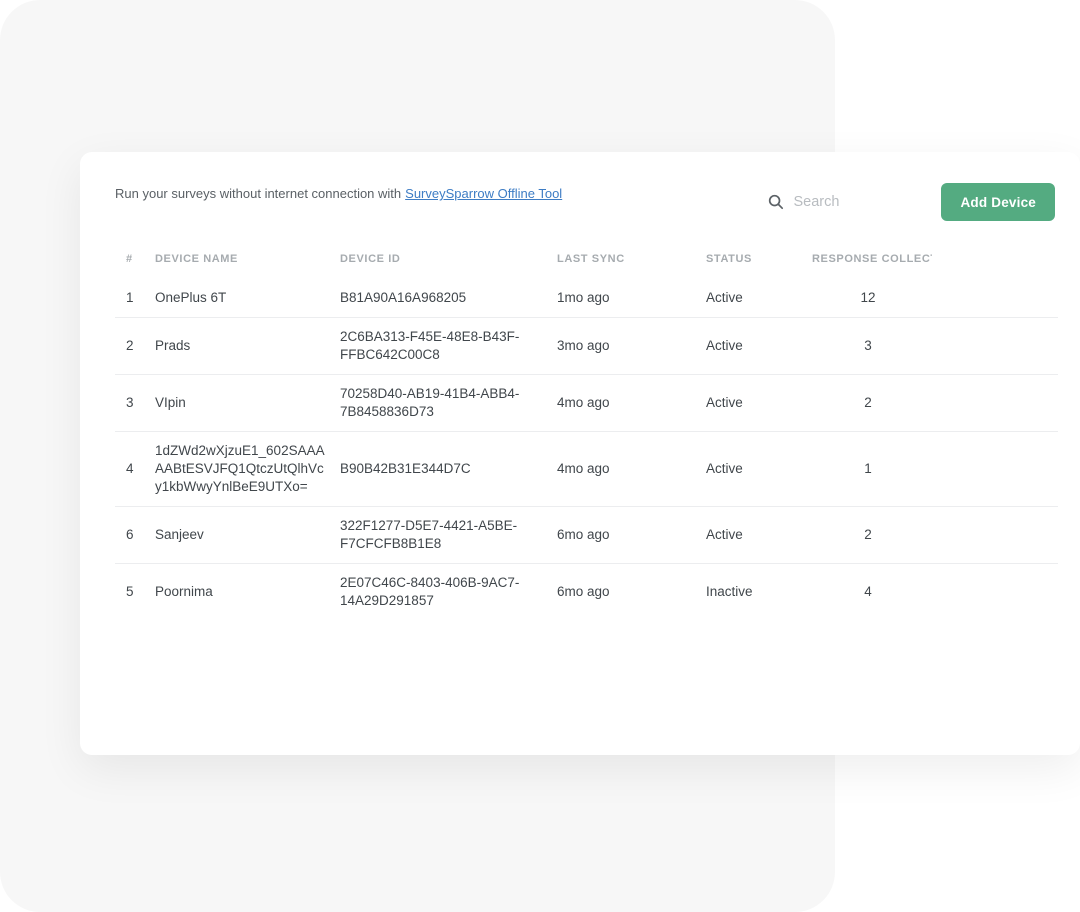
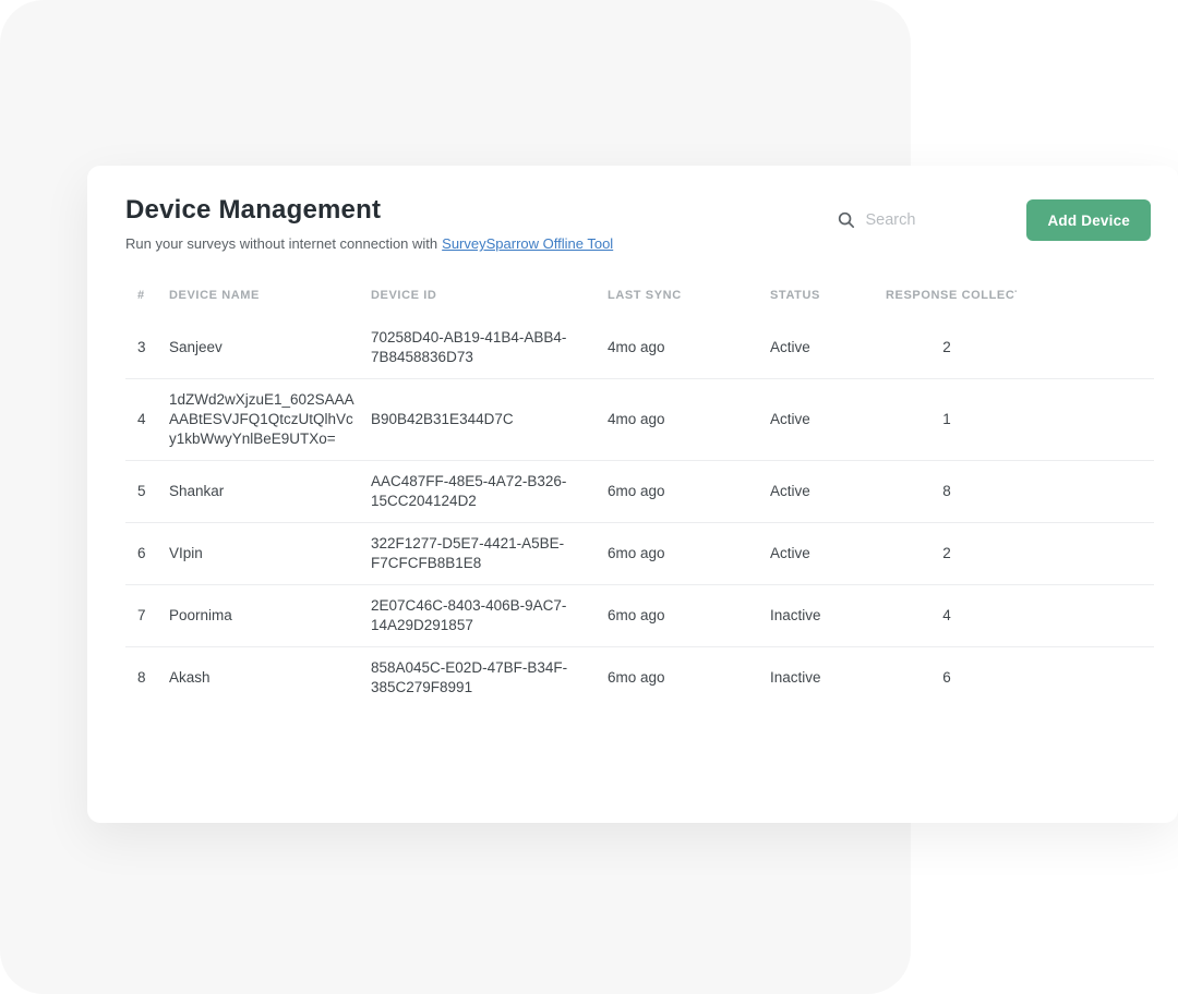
+ Device Management
  Run your surveys without internet connection with SurveySparrow Offline Tool
  Search
  Add Device
  #	DEVICE NAME	DEVICE ID	LAST SYNC	STATUS	RESPONSE COLLEC
- 1	OnePlus 6T	B81A90A16A968205	1mo ago	Active	12
- 2	Prads	2C6BA313-F45E-48E8-B43F-FFBC642C00C8	3mo ago	Active	3
- 3	VIpin	70258D40-AB19-41B4-ABB4-7B8458836D73	4mo ago	Active	2
+ 3	Sanjeev	70258D40-AB19-41B4-ABB4-7B8458836D73	4mo ago	Active	2
  4	1dZWd2wXjzuE1_602SAAAAABtESVJFQ1QtczUtQlhVcy1kbWwyYnlBeE9UTXo=	B90B42B31E344D7C	4mo ago	Active	1
+ 5	Shankar	AAC487FF-48E5-4A72-B326-15CC204124D2	6mo ago	Active	8
- 6	Sanjeev	322F1277-D5E7-4421-A5BE-F7CFCFB8B1E8	6mo ago	Active	2
+ 6	VIpin	322F1277-D5E7-4421-A5BE-F7CFCFB8B1E8	6mo ago	Active	2
- 5	Poornima	2E07C46C-8403-406B-9AC7-14A29D291857	6mo ago	Inactive	4
+ 7	Poornima	2E07C46C-8403-406B-9AC7-14A29D291857	6mo ago	Inactive	4
+ 8	Akash	858A045C-E02D-47BF-B34F-385C279F8991	6mo ago	Inactive	6
